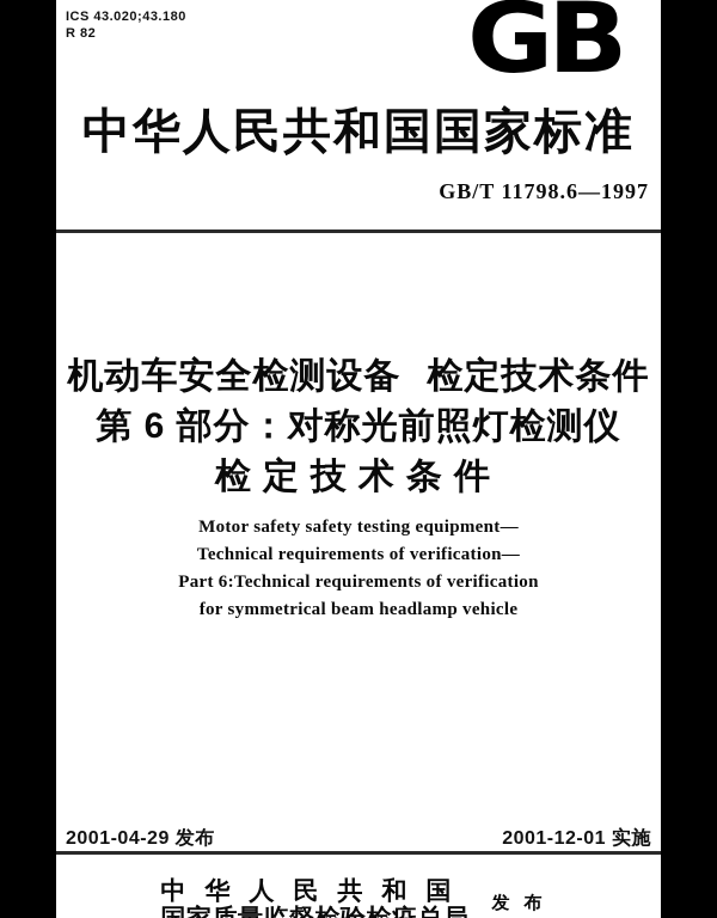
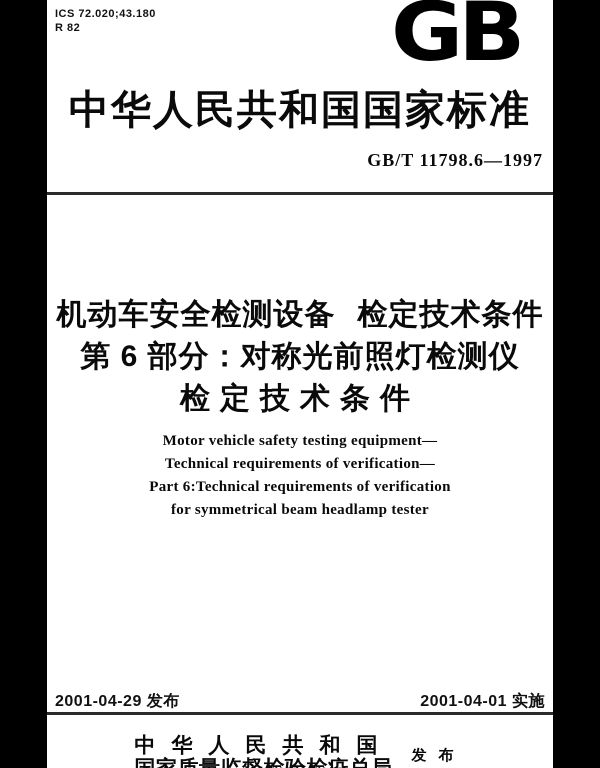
- ICS 43.020;43.180
+ ICS 72.020;43.180
  R 82
  GB
  中华人民共和国国家标准
  GB/T 11798.6—1997
  机动车安全检测设备 检定技术条件
  第 6 部分：对称光前照灯检测仪
  检定技术条件
- Motor safety safety testing equipment—
+ Motor vehicle safety testing equipment—
  Technical requirements of verification—
  Part 6:Technical requirements of verification
- for symmetrical beam headlamp vehicle
+ for symmetrical beam headlamp tester
  2001-04-29 发布
- 2001-12-01 实施
+ 2001-04-01 实施
  中华人民共和国
  发布
